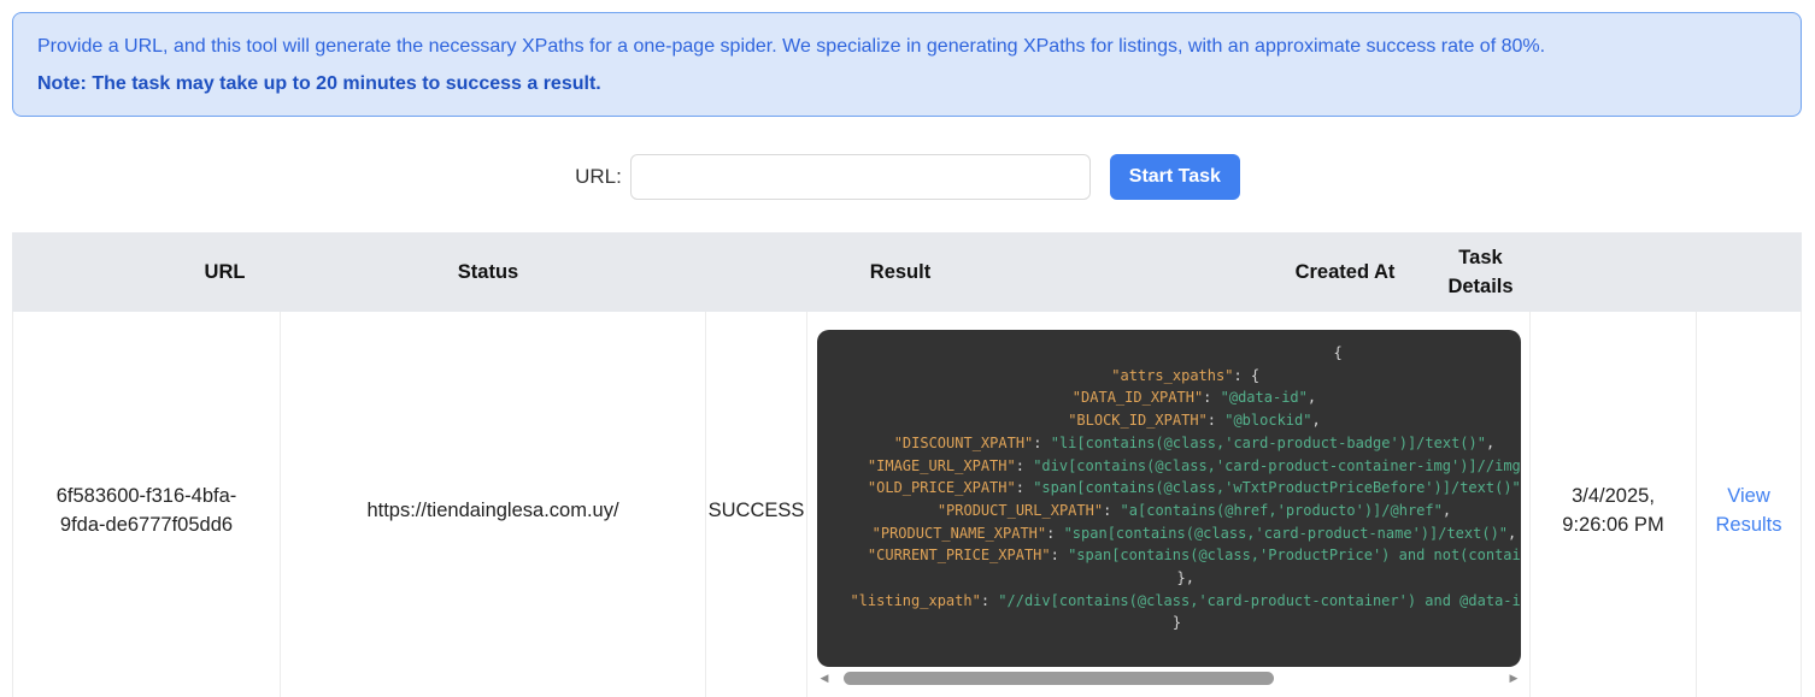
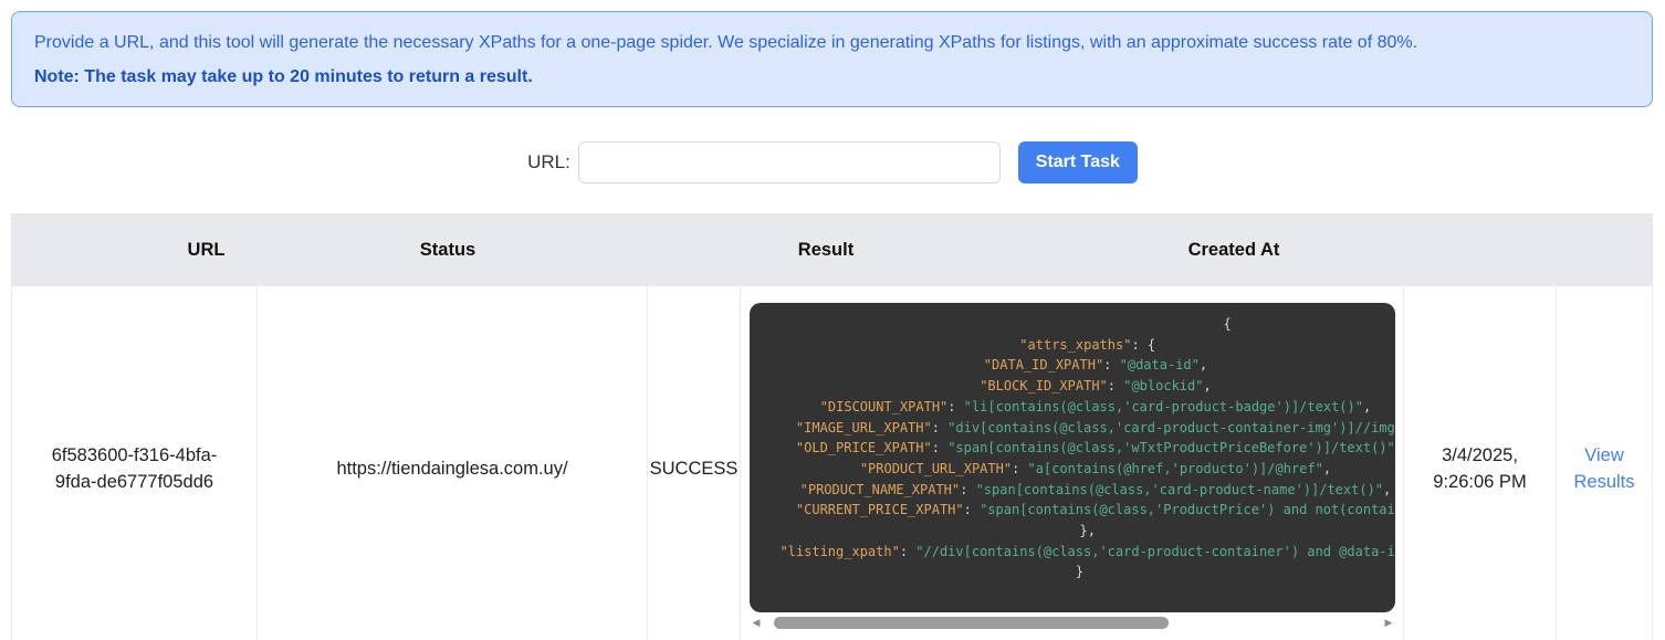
  Provide a URL, and this tool will generate the necessary XPaths for a one-page spider. We specialize in generating XPaths for listings, with an approximate success rate of 80%.
- Note: The task may take up to 20 minutes to success a result.
+ Note: The task may take up to 20 minutes to return a result.
  URL:
  Start Task
  URL
  Status
  Result
  Created At
- Task Details
  6f583600-f316-4bfa-9fda-de6777f05dd6
  https://tiendainglesa.com.uy/
  SUCCESS
  { "attrs_xpaths": { "DATA_ID_XPATH": "@data-id", "BLOCK_ID_XPATH": "@blockid", "DISCOUNT_XPATH": "li[contains(@class,'card-product-badge')]/text()", "IMAGE_URL_XPATH": "div[contains(@class,'card-product-container-img')]//img "OLD_PRICE_XPATH": "span[contains(@class,'wTxtProductPriceBefore')]/text()" "PRODUCT_URL_XPATH": "a[contains(@href,'producto')]/@href", "PRODUCT_NAME_XPATH": "span[contains(@class,'card-product-name')]/text()", "CURRENT_PRICE_XPATH": "span[contains(@class,'ProductPrice') and not(contai }, "listing_xpath": "//div[contains(@class,'card-product-container') and @data-i }
  ◀
  ▶
  3/4/2025, 9:26:06 PM
  View Results
